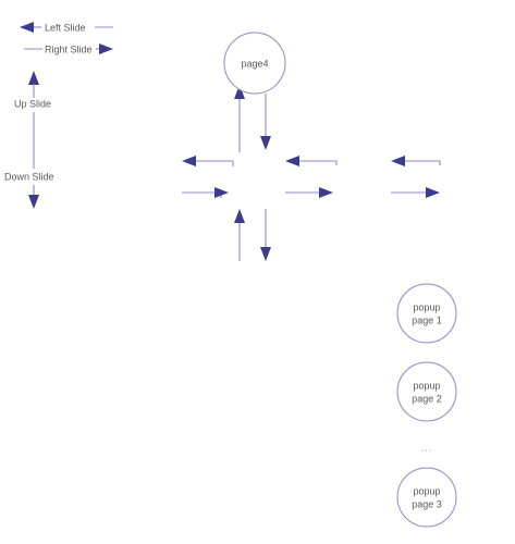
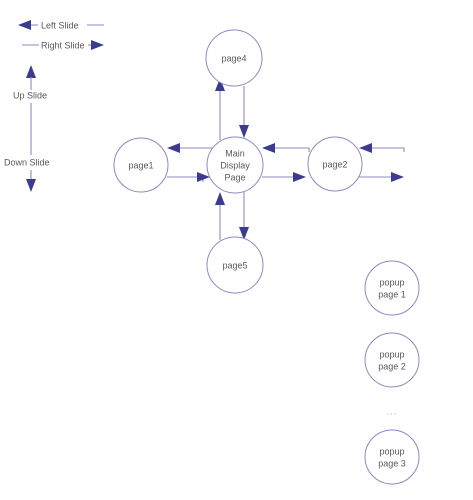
  Left Slide
  Right Slide
  Up Slide
  Down Slide
  page4
+ page1
+ Main
+ Display
+ Page
+ page2
+ page5
  popup
  page 1
  popup
  page 2
  ...
  popup
  page 3
